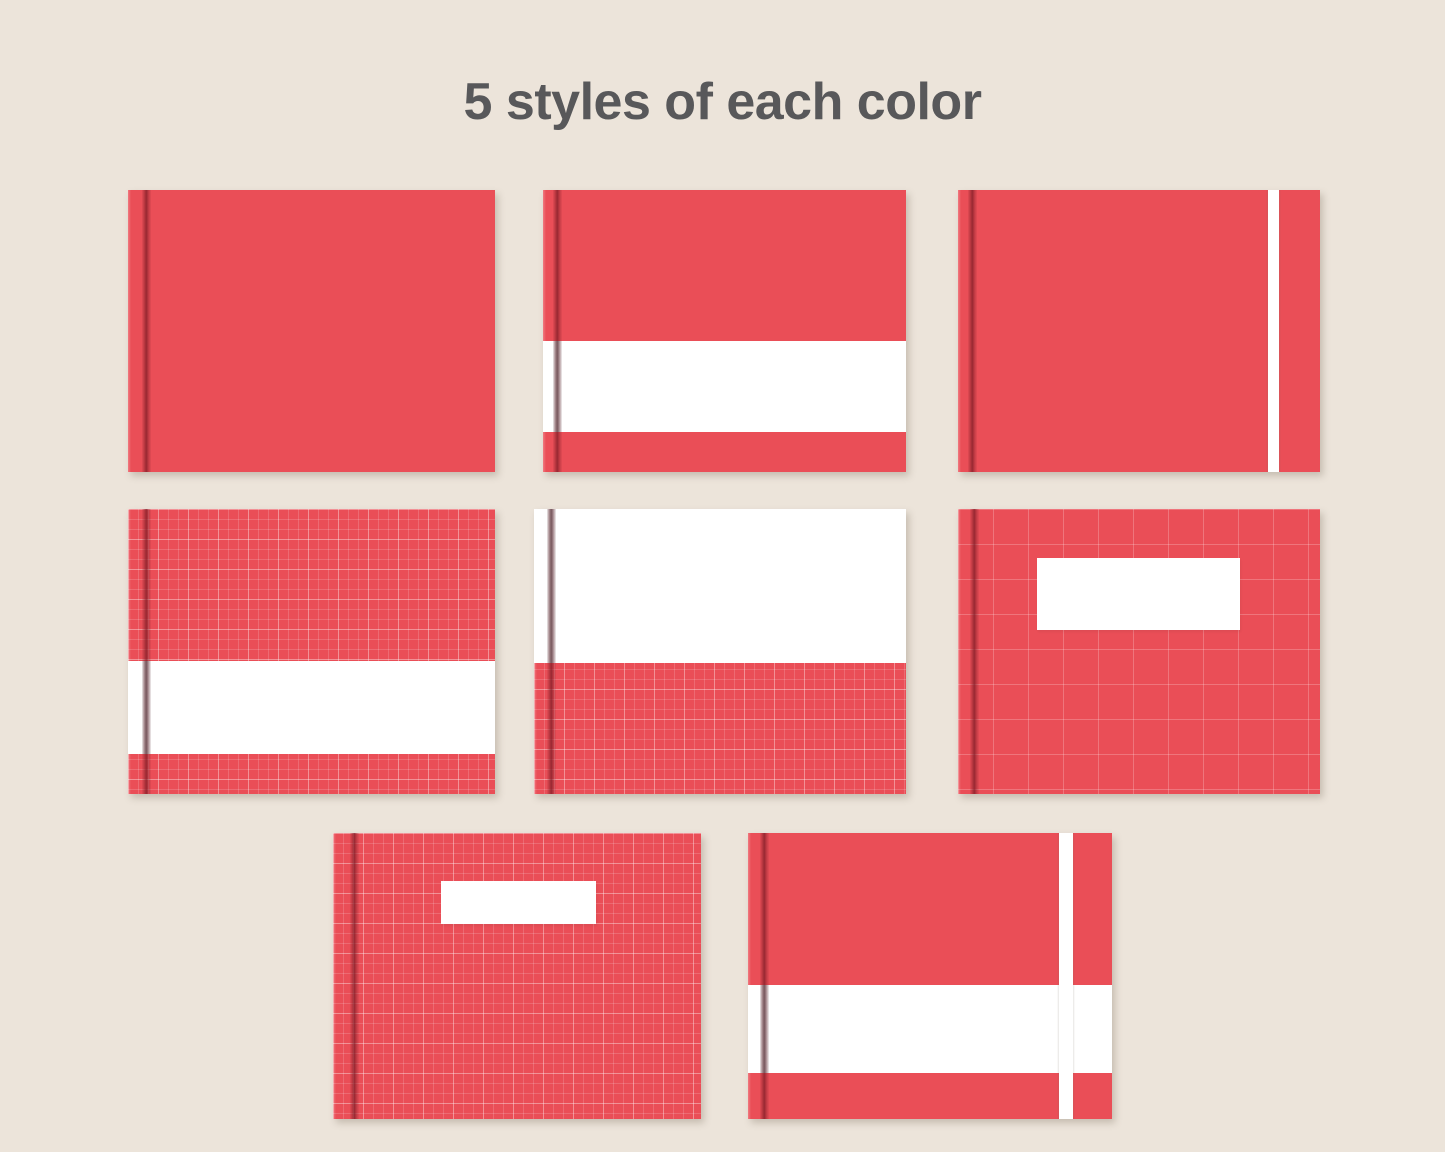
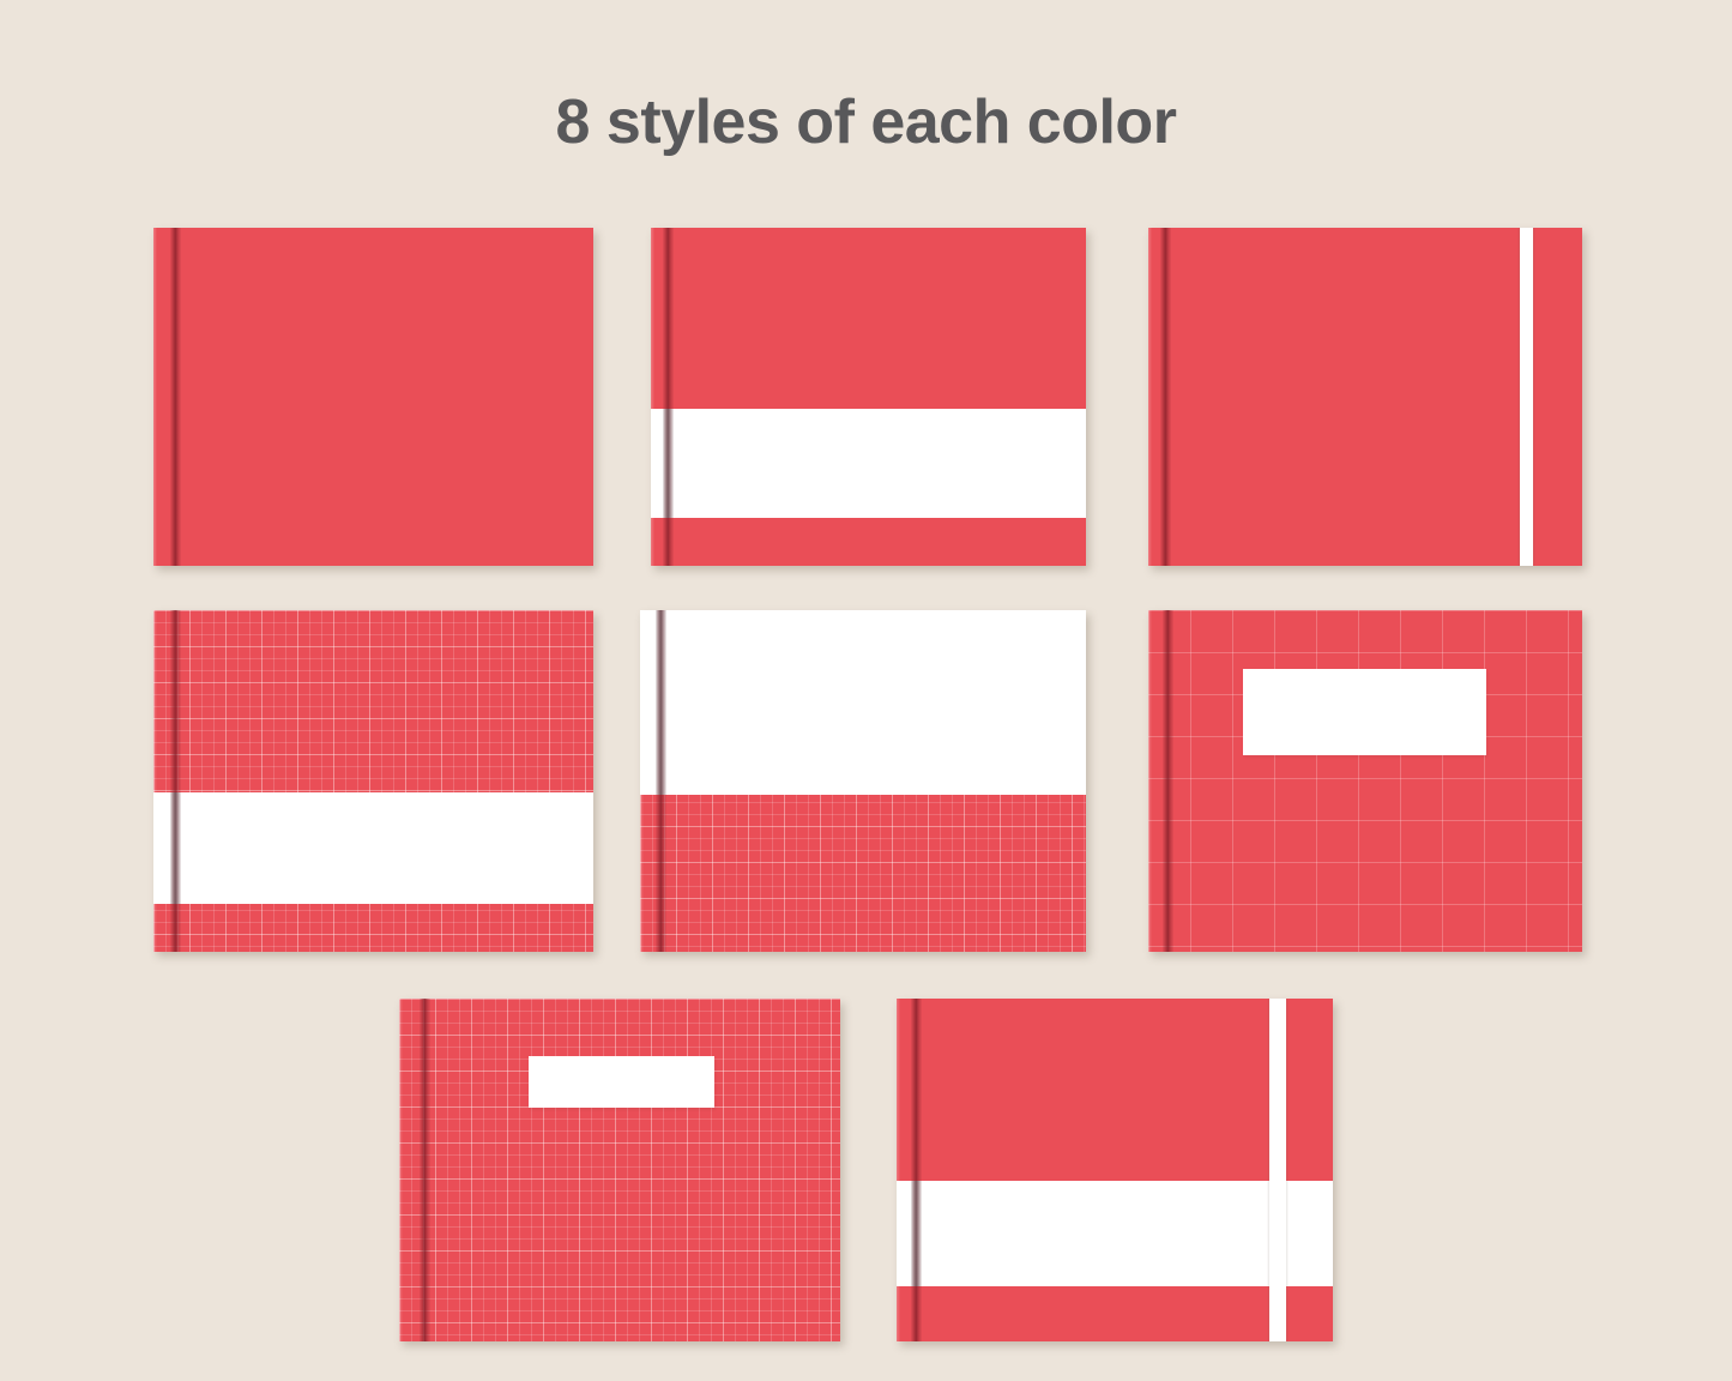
- 5 styles of each color
+ 8 styles of each color
